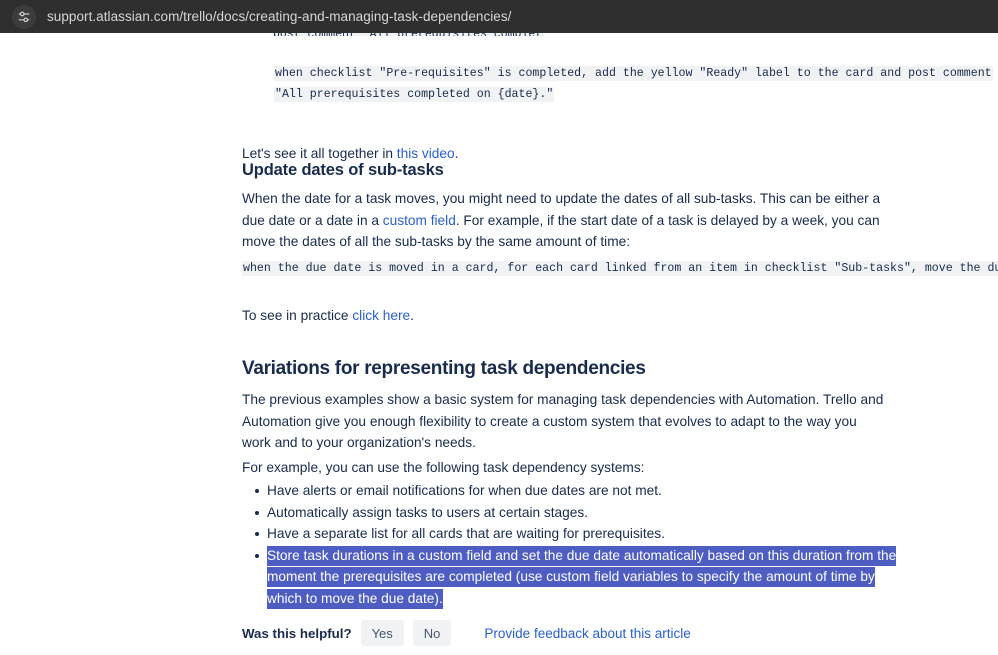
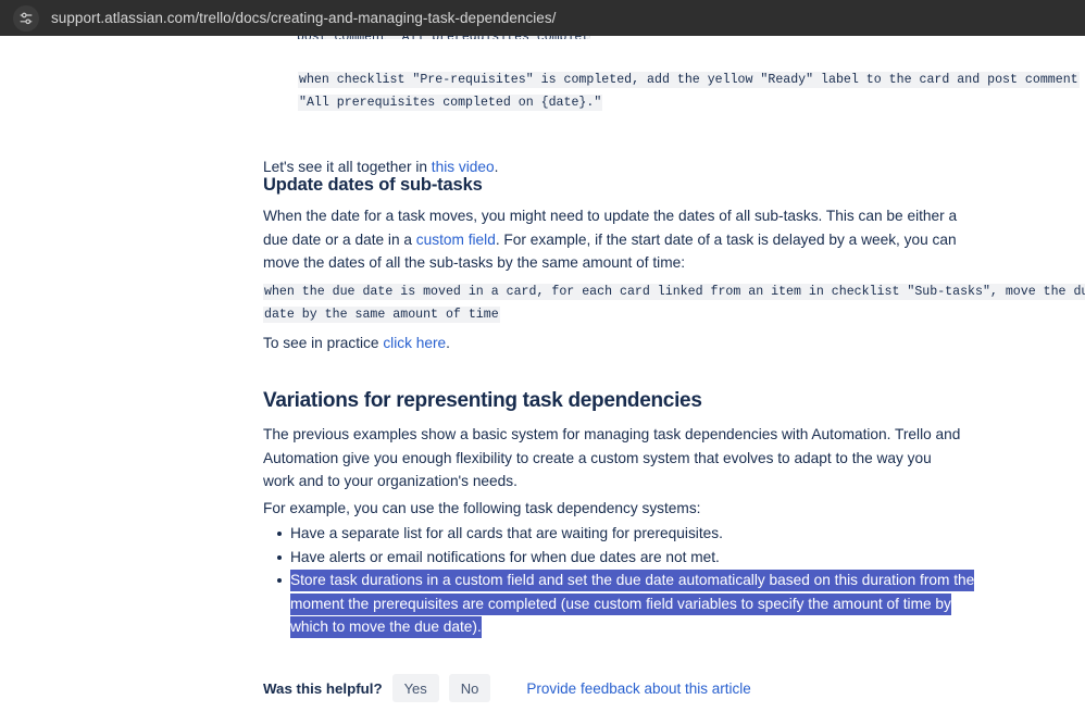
  support.atlassian.com/trello/docs/creating-and-managing-task-dependencies/
  post comment "All prerequisites complet
  when checklist "Pre-requisites" is completed, add the yellow "Ready" label to the card and post comment
  "All prerequisites completed on {date}."
  Let's see it all together in this video.
  Update dates of sub-tasks
  When the date for a task moves, you might need to update the dates of all sub-tasks. This can be either a due date or a date in a custom field. For example, if the start date of a task is delayed by a week, you can move the dates of all the sub-tasks by the same amount of time:
  when the due date is moved in a card, for each card linked from an item in checklist "Sub-tasks", move the d
+ date by the same amount of time
  To see in practice click here.
  Variations for representing task dependencies
  The previous examples show a basic system for managing task dependencies with Automation. Trello and Automation give you enough flexibility to create a custom system that evolves to adapt to the way you work and to your organization's needs.
  For example, you can use the following task dependency systems:
- Have alerts or email notifications for when due dates are not met.
+ Have a separate list for all cards that are waiting for prerequisites.
- Automatically assign tasks to users at certain stages.
- Have a separate list for all cards that are waiting for prerequisites.
+ Have alerts or email notifications for when due dates are not met.
  Store task durations in a custom field and set the due date automatically based on this duration from the moment the prerequisites are completed (use custom field variables to specify the amount of time by which to move the due date).
  Was this helpful?
  Yes
  No
  Provide feedback about this article
